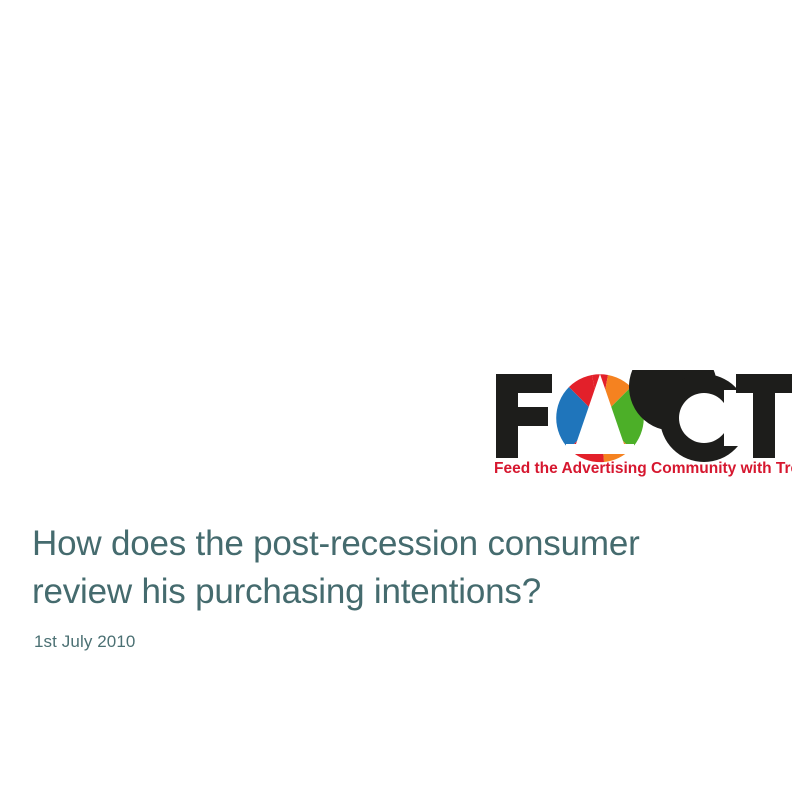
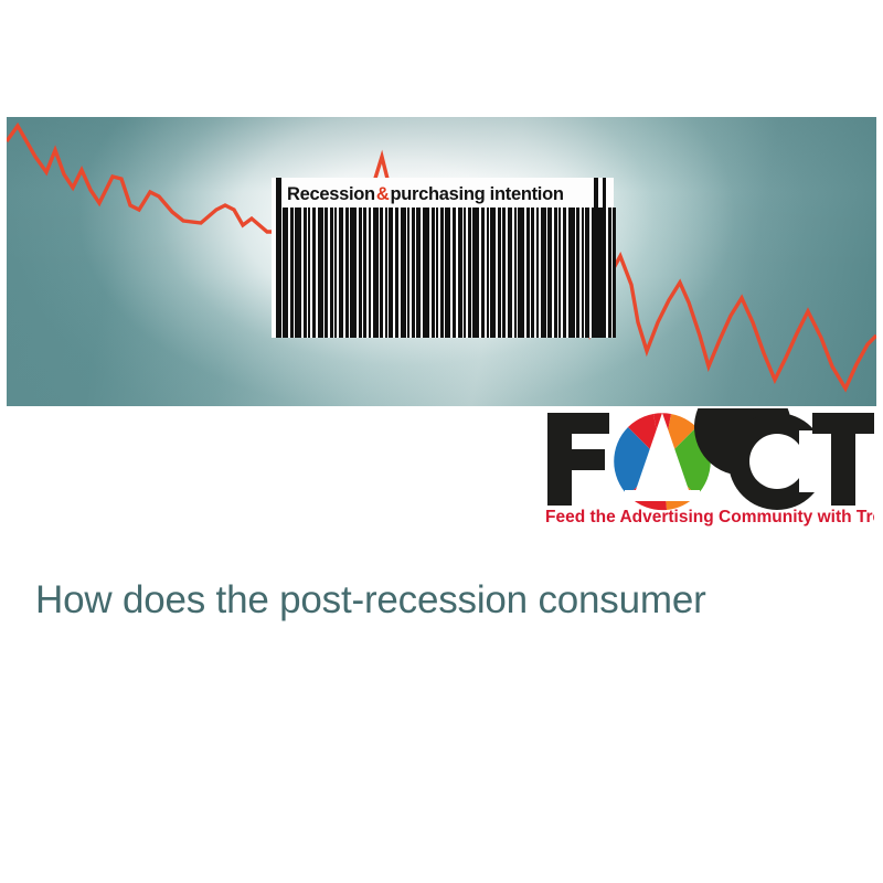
+ Recession
+ &
+ purchasing intention
  Feed the Advertising Community with Tr
  How does the post-recession consumer
- review his purchasing intentions?
- 1st July 2010
